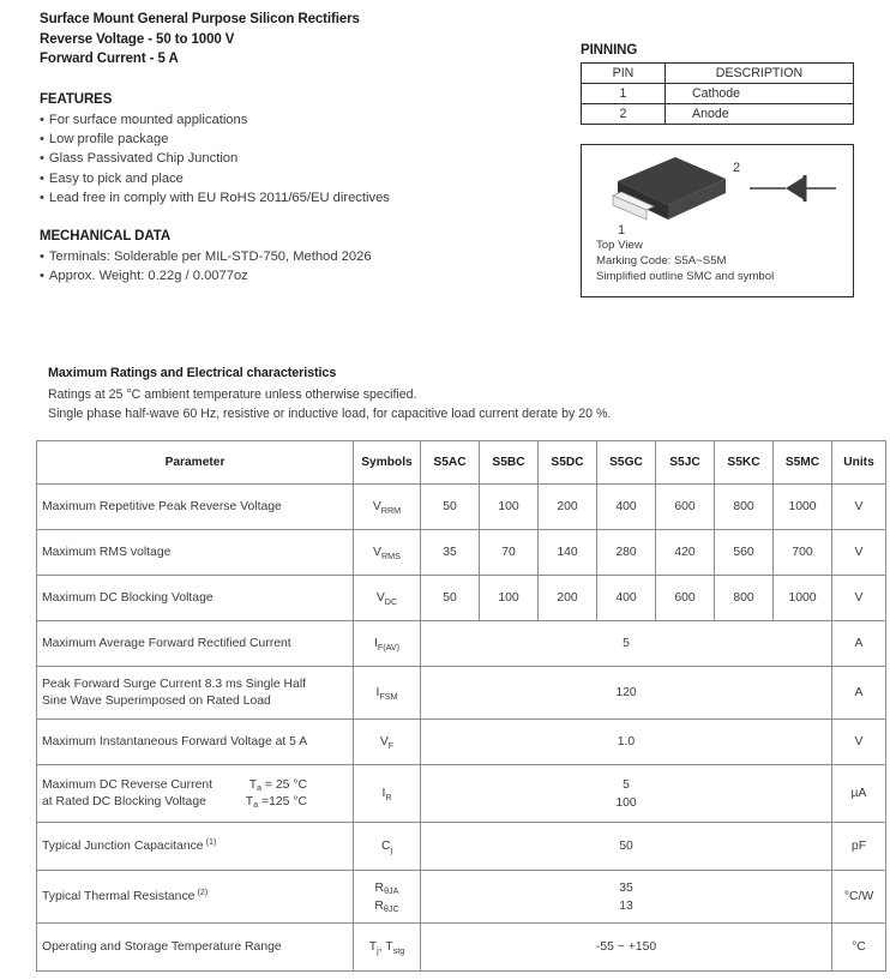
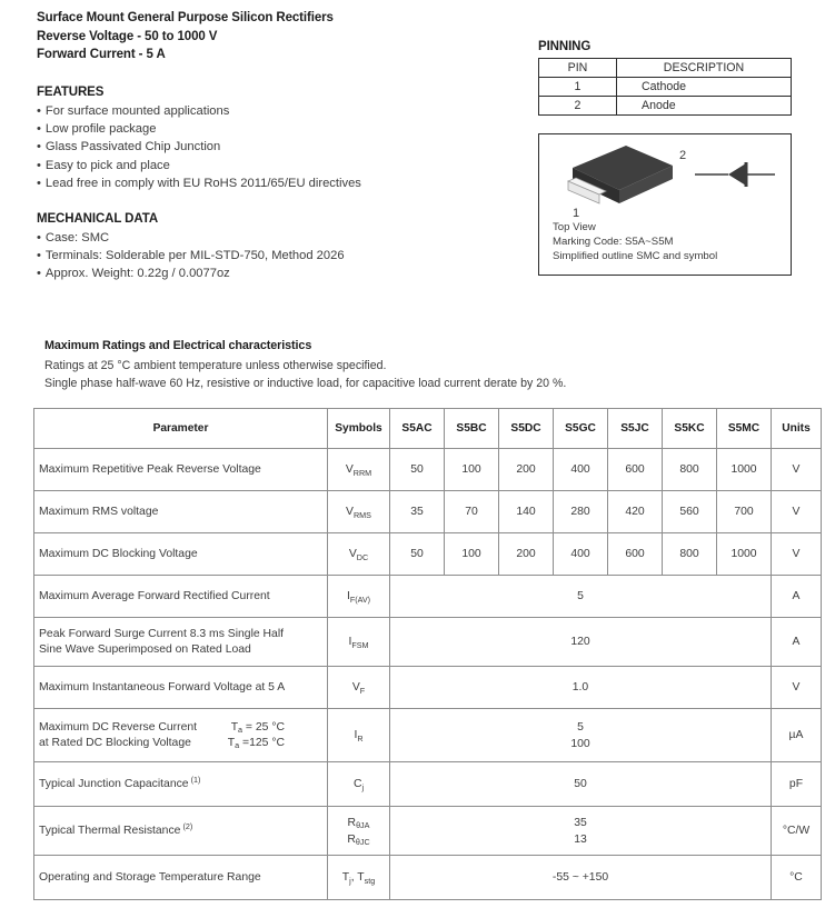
  Surface Mount General Purpose Silicon Rectifiers
  Reverse Voltage - 50 to 1000 V
  Forward Current - 5 A
  FEATURES
  For surface mounted applications
  Low profile package
  Glass Passivated Chip Junction
  Easy to pick and place
  Lead free in comply with EU RoHS 2011/65/EU directives
  MECHANICAL DATA
+ Case: SMC
  Terminals: Solderable per MIL-STD-750, Method 2026
  Approx. Weight: 0.22g / 0.0077oz
  PINNING
  PIN	DESCRIPTION
  1	Cathode
  2	Anode
  2
  1
  Top View
  Marking Code: S5A~S5M
  Simplified outline SMC and symbol
  Maximum Ratings and Electrical characteristics
  Ratings at 25 °C ambient temperature unless otherwise specified.
  Single phase half-wave 60 Hz, resistive or inductive load, for capacitive load current derate by 20 %.
  Parameter	Symbols	S5AC	S5BC	S5DC	S5GC	S5JC	S5KC	S5MC	Units
  Maximum Repetitive Peak Reverse Voltage	VRRM	50	100	200	400	600	800	1000	V
  Maximum RMS voltage	VRMS	35	70	140	280	420	560	700	V
  Maximum DC Blocking Voltage	VDC	50	100	200	400	600	800	1000	V
  Maximum Average Forward Rectified Current	IF(AV)	5	A
  Peak Forward Surge Current 8.3 ms Single Half Sine Wave Superimposed on Rated Load	IFSM	120	A
  Maximum Instantaneous Forward Voltage at 5 A	VF	1.0	V
  Maximum DC Reverse Current Ta = 25 °C at Rated DC Blocking Voltage Ta =125 °C	IR	5 100	µA
  Typical Junction Capacitance (1)	Cj	50	pF
  Typical Thermal Resistance (2)	RθJA RθJC	35 13	°C/W
  Operating and Storage Temperature Range	Tj, Tstg	-55 ~ +150	°C
